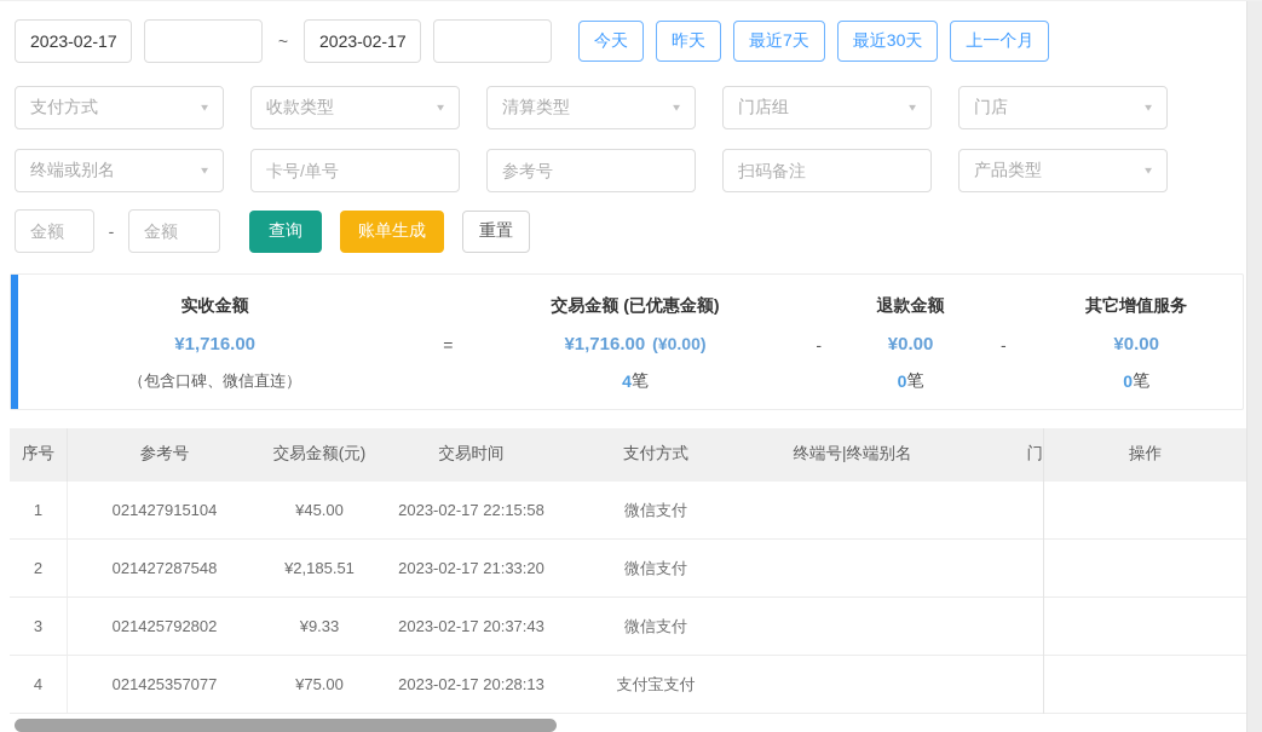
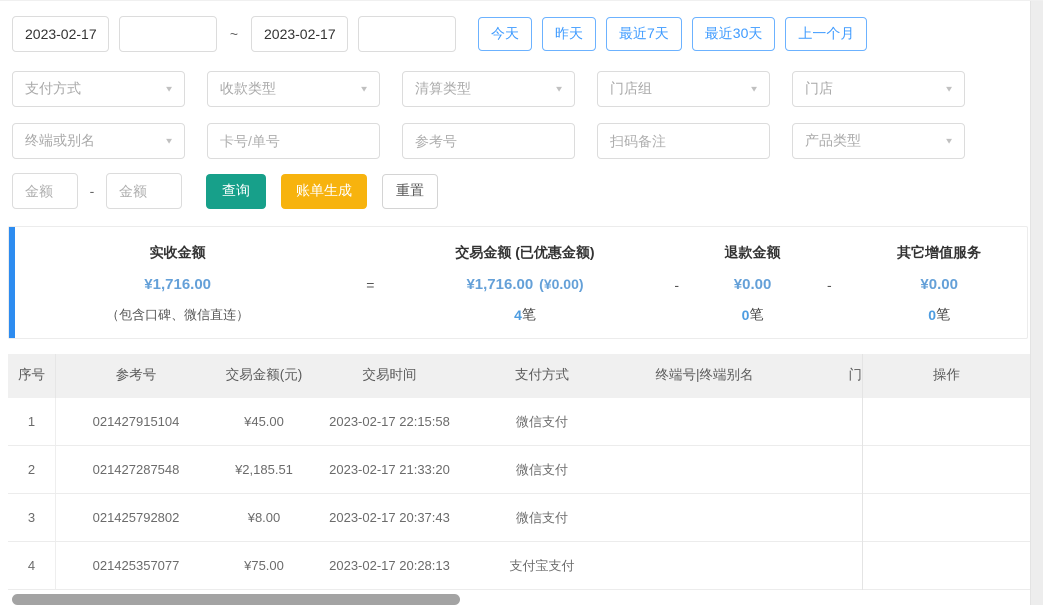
  2023-02-17
  ~
  2023-02-17
  今天
  昨天
  最近7天
  最近30天
  上一个月
  支付方式
  ▼
  收款类型
  ▼
  清算类型
  ▼
  门店组
  ▼
  门店
  ▼
  终端或别名
  ▼
  卡号/单号
  参考号
  扫码备注
  产品类型
  ▼
  金额
  -
  金额
  查询
  账单生成
  重置
  实收金额
  ¥1,716.00
  （包含口碑、微信直连）
  =
  交易金额 (已优惠金额)
  ¥1,716.00
  (¥0.00)
  4
  笔
  -
  退款金额
  ¥0.00
  0
  笔
  -
  其它增值服务
  ¥0.00
  0
  笔
  序号
  参考号
  交易金额(元)
  交易时间
  支付方式
  终端号|终端别名
  1
  021427915104
  ¥45.00
  2023-02-17 22:15:58
  微信支付
  2
  021427287548
  ¥2,185.51
  2023-02-17 21:33:20
  微信支付
  3
  021425792802
- ¥9.33
+ ¥8.00
  2023-02-17 20:37:43
  微信支付
  4
  021425357077
  ¥75.00
  2023-02-17 20:28:13
  支付宝支付
  操作
